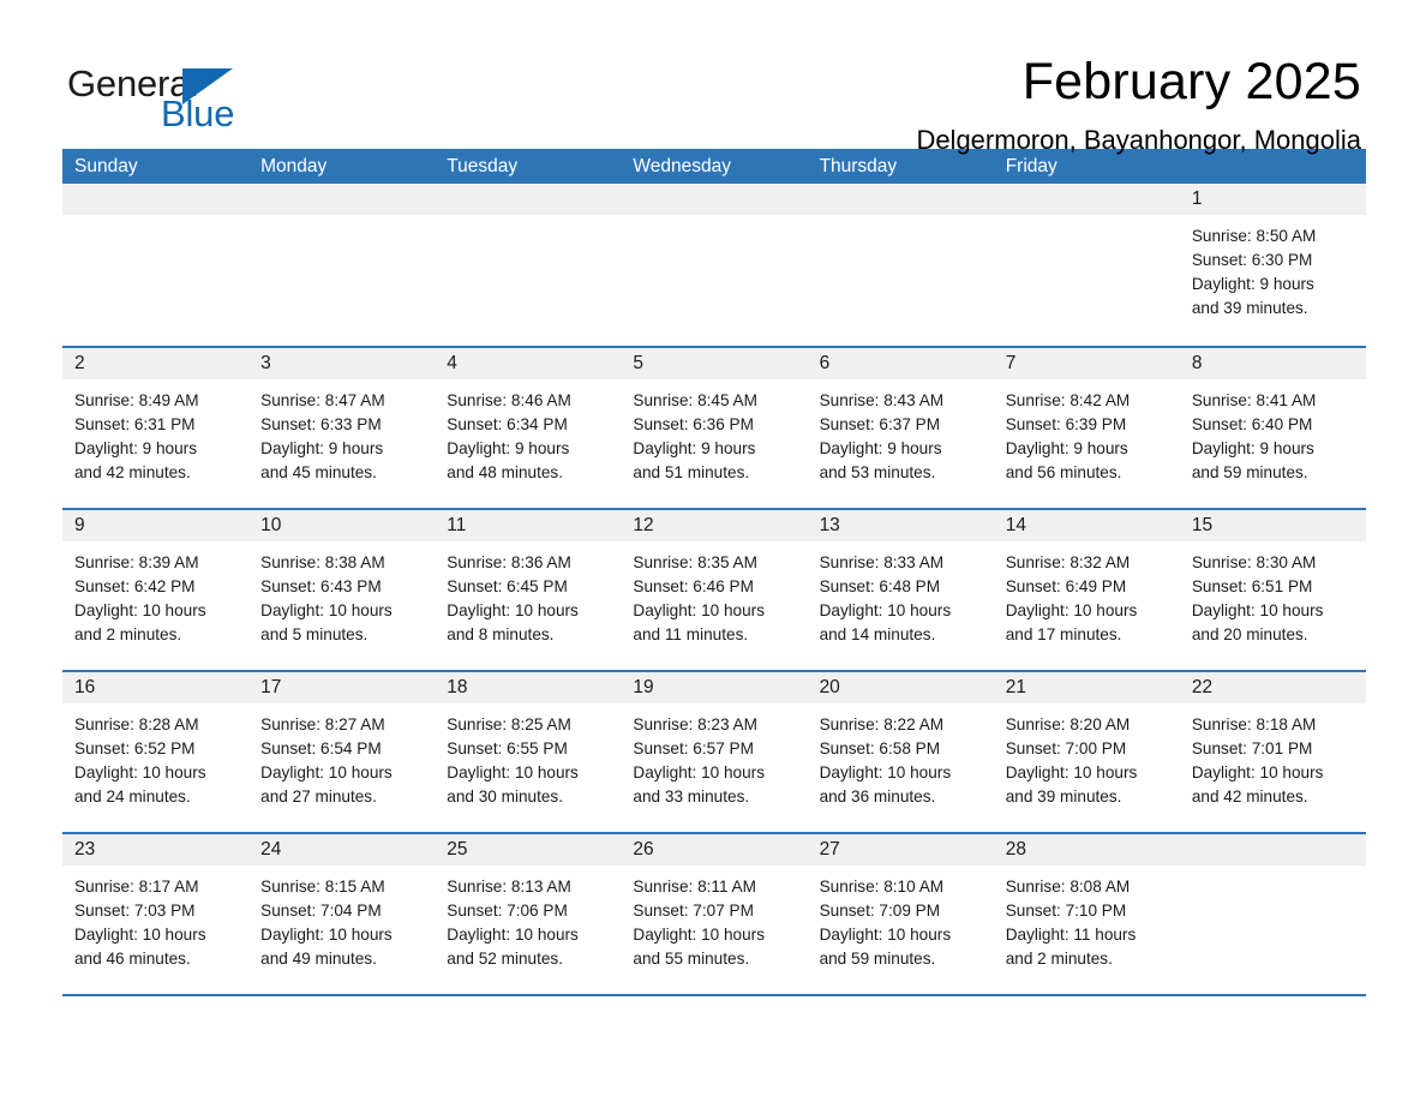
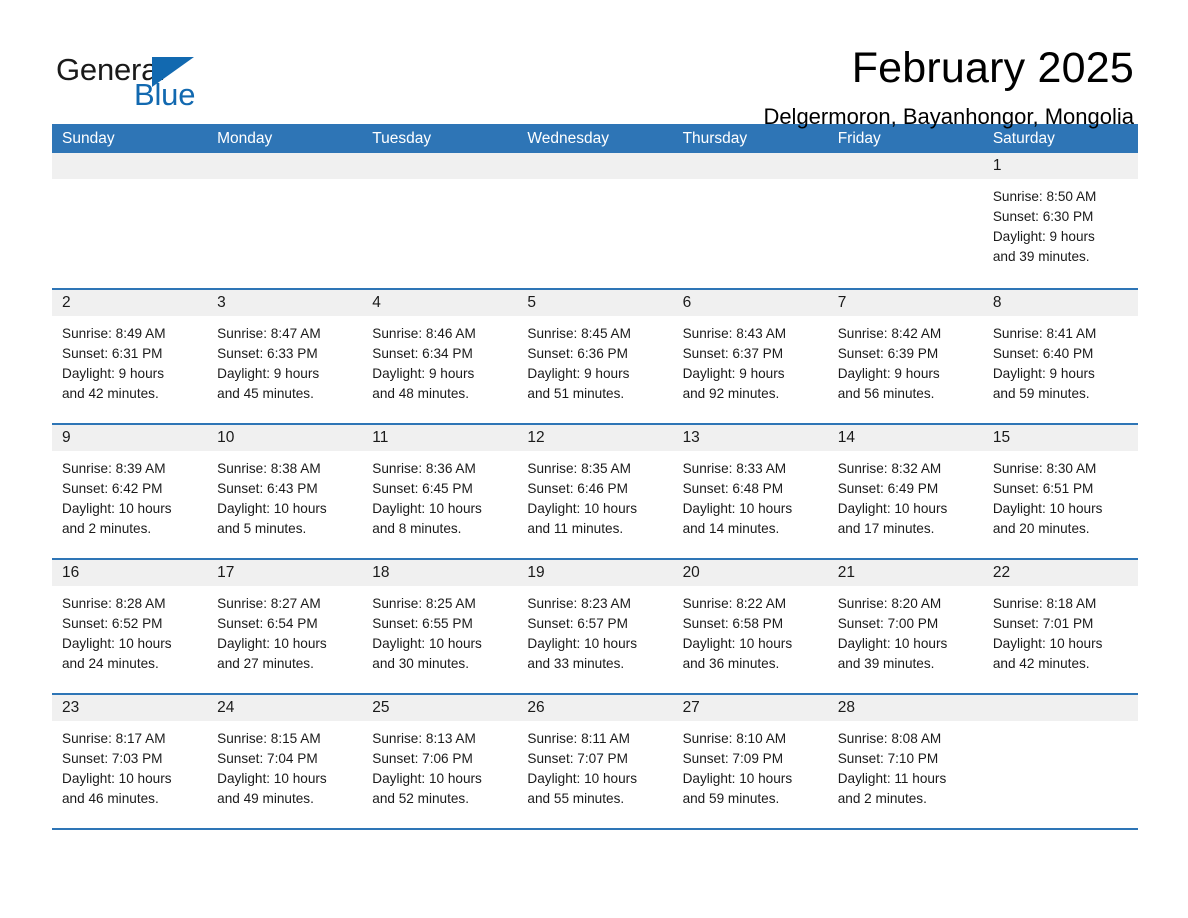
  General
  Blue
  February 2025
  Delgermoron, Bayanhongor, Mongolia
  Sunday
  Monday
  Tuesday
  Wednesday
  Thursday
  Friday
+ Saturday
  1
  Sunrise: 8:50 AM
  Sunset: 6:30 PM
  Daylight: 9 hours
  and 39 minutes.
  2
  Sunrise: 8:49 AM
  Sunset: 6:31 PM
  Daylight: 9 hours
  and 42 minutes.
  3
  Sunrise: 8:47 AM
  Sunset: 6:33 PM
  Daylight: 9 hours
  and 45 minutes.
  4
  Sunrise: 8:46 AM
  Sunset: 6:34 PM
  Daylight: 9 hours
  and 48 minutes.
  5
  Sunrise: 8:45 AM
  Sunset: 6:36 PM
  Daylight: 9 hours
  and 51 minutes.
  6
  Sunrise: 8:43 AM
  Sunset: 6:37 PM
  Daylight: 9 hours
- and 53 minutes.
+ and 92 minutes.
  7
  Sunrise: 8:42 AM
  Sunset: 6:39 PM
  Daylight: 9 hours
  and 56 minutes.
  8
  Sunrise: 8:41 AM
  Sunset: 6:40 PM
  Daylight: 9 hours
  and 59 minutes.
  9
  Sunrise: 8:39 AM
  Sunset: 6:42 PM
  Daylight: 10 hours
  and 2 minutes.
  10
  Sunrise: 8:38 AM
  Sunset: 6:43 PM
  Daylight: 10 hours
  and 5 minutes.
  11
  Sunrise: 8:36 AM
  Sunset: 6:45 PM
  Daylight: 10 hours
  and 8 minutes.
  12
  Sunrise: 8:35 AM
  Sunset: 6:46 PM
  Daylight: 10 hours
  and 11 minutes.
  13
  Sunrise: 8:33 AM
  Sunset: 6:48 PM
  Daylight: 10 hours
  and 14 minutes.
  14
  Sunrise: 8:32 AM
  Sunset: 6:49 PM
  Daylight: 10 hours
  and 17 minutes.
  15
  Sunrise: 8:30 AM
  Sunset: 6:51 PM
  Daylight: 10 hours
  and 20 minutes.
  16
  Sunrise: 8:28 AM
  Sunset: 6:52 PM
  Daylight: 10 hours
  and 24 minutes.
  17
  Sunrise: 8:27 AM
  Sunset: 6:54 PM
  Daylight: 10 hours
  and 27 minutes.
  18
  Sunrise: 8:25 AM
  Sunset: 6:55 PM
  Daylight: 10 hours
  and 30 minutes.
  19
  Sunrise: 8:23 AM
  Sunset: 6:57 PM
  Daylight: 10 hours
  and 33 minutes.
  20
  Sunrise: 8:22 AM
  Sunset: 6:58 PM
  Daylight: 10 hours
  and 36 minutes.
  21
  Sunrise: 8:20 AM
  Sunset: 7:00 PM
  Daylight: 10 hours
  and 39 minutes.
  22
  Sunrise: 8:18 AM
  Sunset: 7:01 PM
  Daylight: 10 hours
  and 42 minutes.
  23
  Sunrise: 8:17 AM
  Sunset: 7:03 PM
  Daylight: 10 hours
  and 46 minutes.
  24
  Sunrise: 8:15 AM
  Sunset: 7:04 PM
  Daylight: 10 hours
  and 49 minutes.
  25
  Sunrise: 8:13 AM
  Sunset: 7:06 PM
  Daylight: 10 hours
  and 52 minutes.
  26
  Sunrise: 8:11 AM
  Sunset: 7:07 PM
  Daylight: 10 hours
  and 55 minutes.
  27
  Sunrise: 8:10 AM
  Sunset: 7:09 PM
  Daylight: 10 hours
  and 59 minutes.
  28
  Sunrise: 8:08 AM
  Sunset: 7:10 PM
  Daylight: 11 hours
  and 2 minutes.
